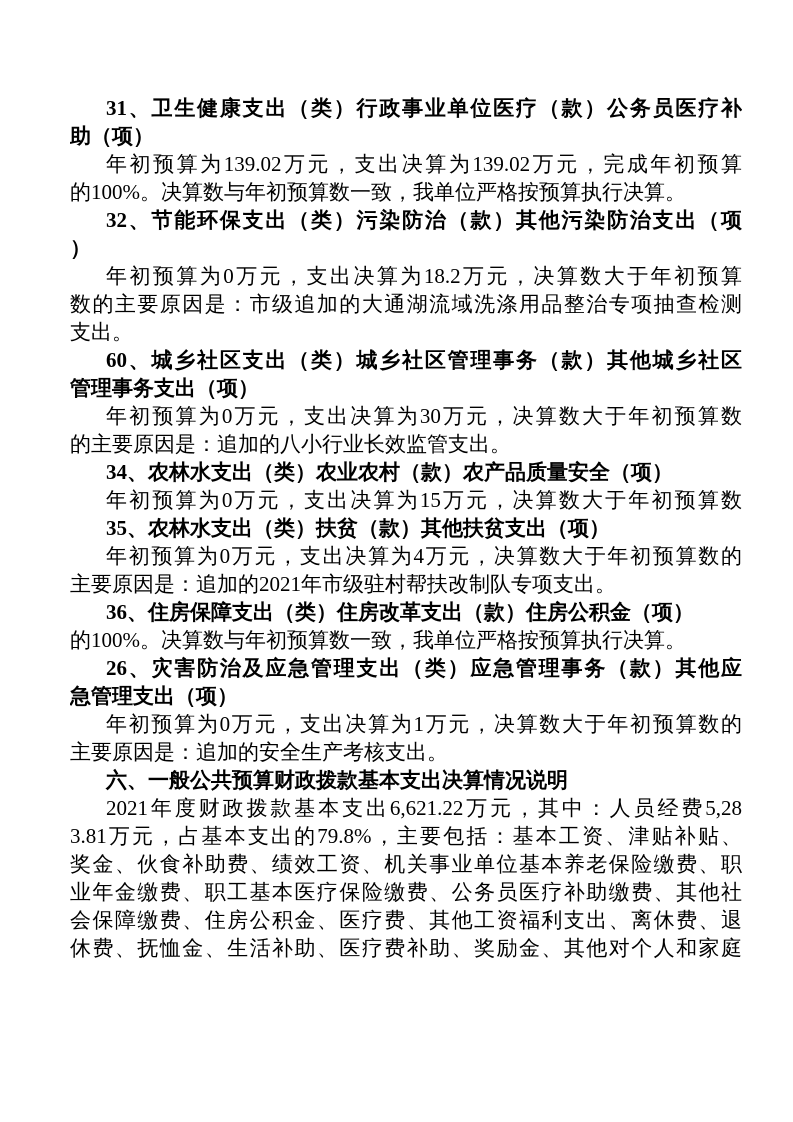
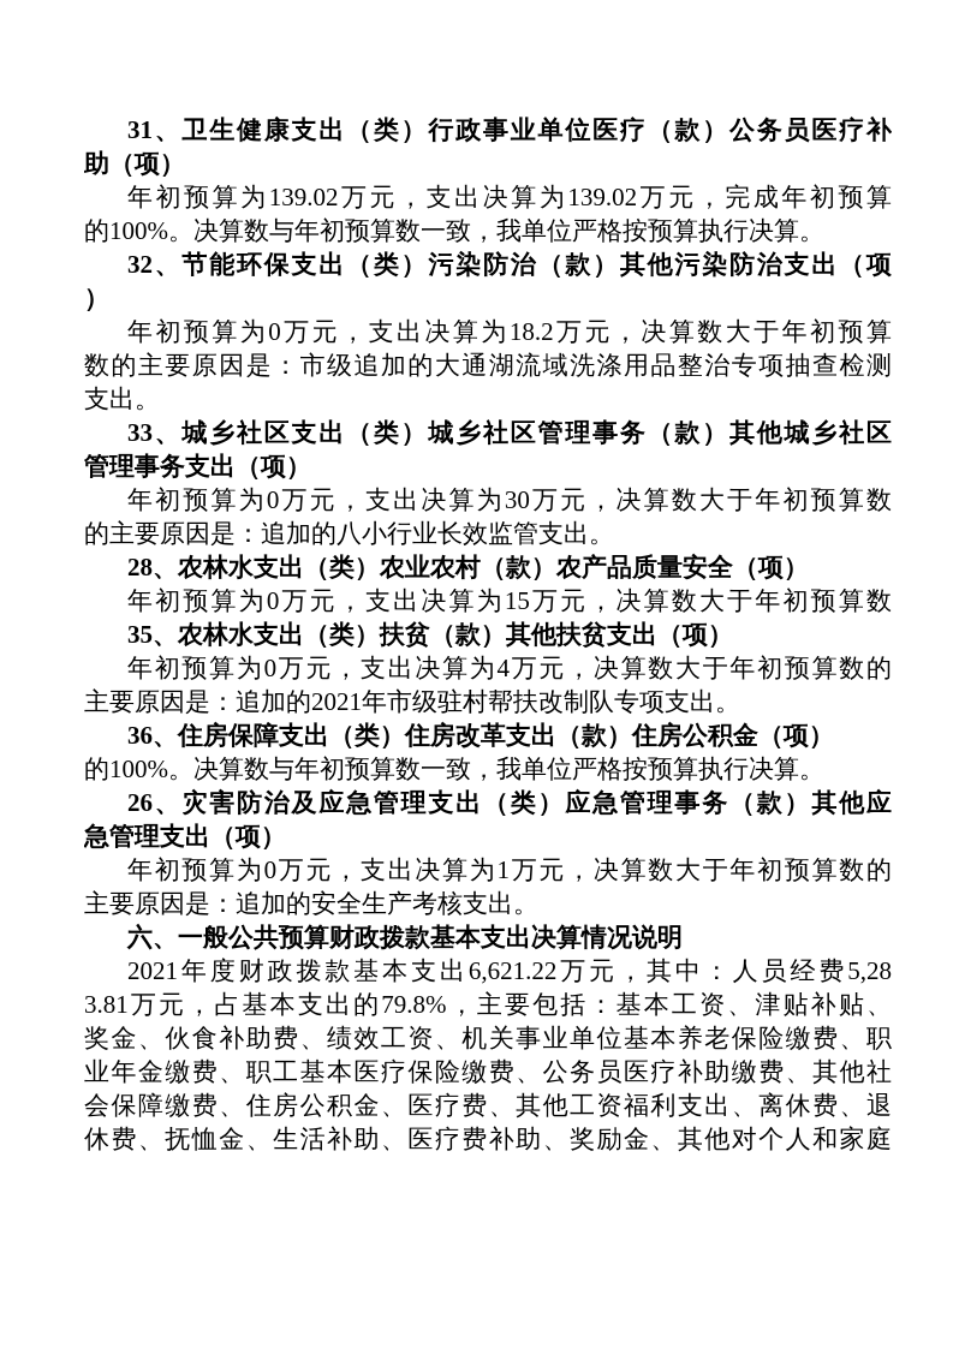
  31、卫生健康支出（类）行政事业单位医疗（款）公务员医疗补
  助（项）
  年初预算为139.02万元，支出决算为139.02万元，完成年初预算
  的100%。决算数与年初预算数一致，我单位严格按预算执行决算。
  32、节能环保支出（类）污染防治（款）其他污染防治支出（项
  ）
  年初预算为0万元，支出决算为18.2万元，决算数大于年初预算
  数的主要原因是：市级追加的大通湖流域洗涤用品整治专项抽查检测
  支出。
- 60、城乡社区支出（类）城乡社区管理事务（款）其他城乡社区
+ 33、城乡社区支出（类）城乡社区管理事务（款）其他城乡社区
  管理事务支出（项）
  年初预算为0万元，支出决算为30万元，决算数大于年初预算数
  的主要原因是：追加的八小行业长效监管支出。
- 34、农林水支出（类）农业农村（款）农产品质量安全（项）
+ 28、农林水支出（类）农业农村（款）农产品质量安全（项）
  年初预算为0万元，支出决算为15万元，决算数大于年初预算数
  35、农林水支出（类）扶贫（款）其他扶贫支出（项）
  年初预算为0万元，支出决算为4万元，决算数大于年初预算数的
  主要原因是：追加的2021年市级驻村帮扶改制队专项支出。
  36、住房保障支出（类）住房改革支出（款）住房公积金（项）
  的100%。决算数与年初预算数一致，我单位严格按预算执行决算。
  26、灾害防治及应急管理支出（类）应急管理事务（款）其他应
  急管理支出（项）
  年初预算为0万元，支出决算为1万元，决算数大于年初预算数的
  主要原因是：追加的安全生产考核支出。
  六、一般公共预算财政拨款基本支出决算情况说明
  2021年度财政拨款基本支出6,621.22万元，其中：人员经费5,28
  3.81万元，占基本支出的79.8%，主要包括：基本工资、津贴补贴、
  奖金、伙食补助费、绩效工资、机关事业单位基本养老保险缴费、职
  业年金缴费、职工基本医疗保险缴费、公务员医疗补助缴费、其他社
  会保障缴费、住房公积金、医疗费、其他工资福利支出、离休费、退
  休费、抚恤金、生活补助、医疗费补助、奖励金、其他对个人和家庭
